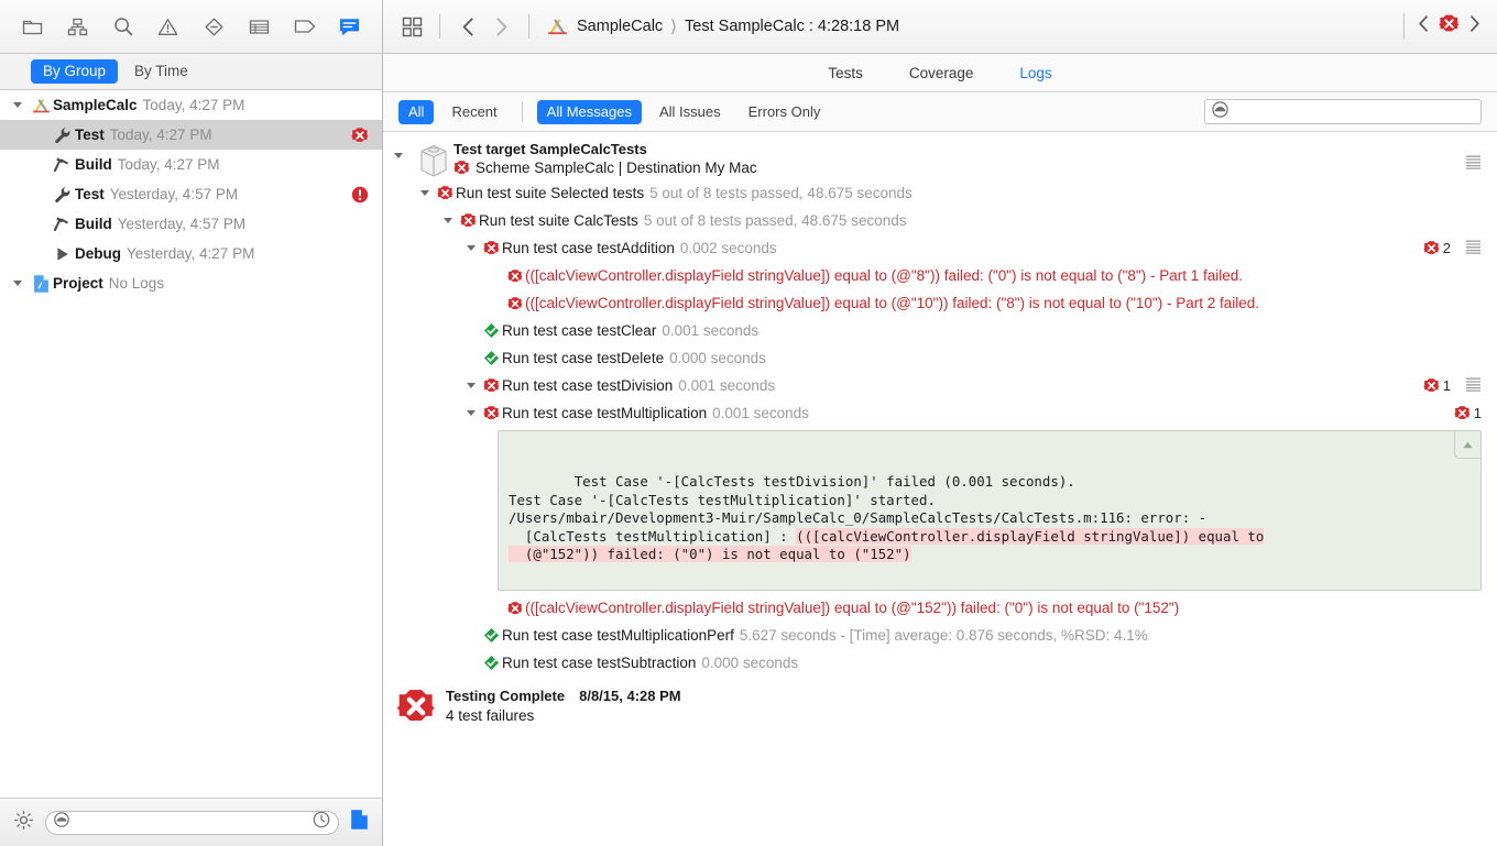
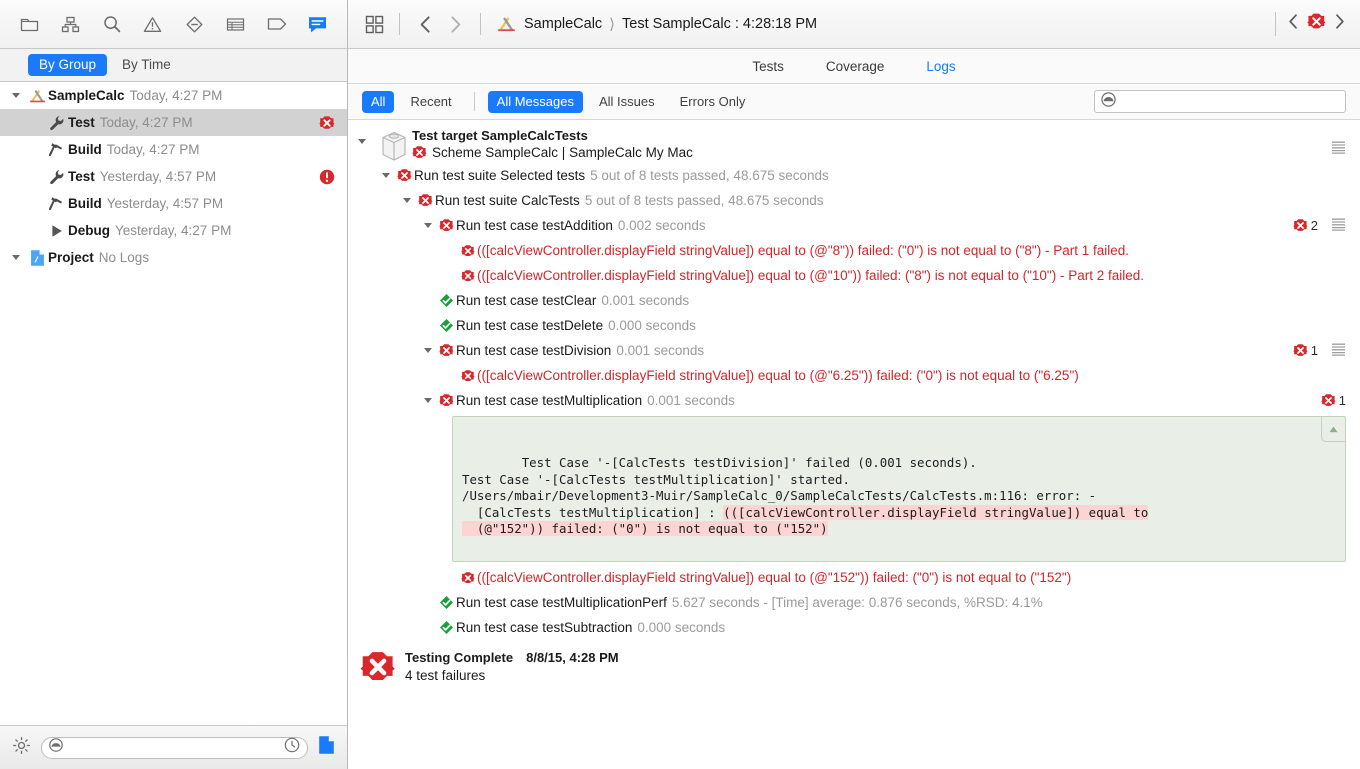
  By Group
  By Time
  SampleCalc
  Today, 4:27 PM
  Test
  Today, 4:27 PM
  Build
  Today, 4:27 PM
  Test
  Yesterday, 4:57 PM
  Build
  Yesterday, 4:57 PM
  Debug
  Yesterday, 4:27 PM
  Project
  No Logs
  SampleCalc
  ⟩
  Test SampleCalc : 4:28:18 PM
  Tests
  Coverage
  Logs
  All
  Recent
  All Messages
  All Issues
  Errors Only
  Test target SampleCalcTests
- Scheme SampleCalc | Destination My Mac
+ Scheme SampleCalc | SampleCalc My Mac
  Run test suite Selected tests
  5 out of 8 tests passed, 48.675 seconds
  Run test suite CalcTests
  5 out of 8 tests passed, 48.675 seconds
  Run test case testAddition
  0.002 seconds
  2
  (([calcViewController.displayField stringValue]) equal to (@"8")) failed: ("0") is not equal to ("8") - Part 1 failed.
  (([calcViewController.displayField stringValue]) equal to (@"10")) failed: ("8") is not equal to ("10") - Part 2 failed.
  Run test case testClear
  0.001 seconds
  Run test case testDelete
  0.000 seconds
  Run test case testDivision
  0.001 seconds
  1
+ (([calcViewController.displayField stringValue]) equal to (@"6.25")) failed: ("0") is not equal to ("6.25")
  Run test case testMultiplication
  0.001 seconds
  1
  Test Case '-[CalcTests testDivision]' failed (0.001 seconds).
  Test Case '-[CalcTests testMultiplication]' started.
  /Users/mbair/Development3-Muir/SampleCalc_0/SampleCalcTests/CalcTests.m:116: error: -
  [CalcTests testMultiplication] : (([calcViewController.displayField stringValue]) equal to
  (@"152")) failed: ("0") is not equal to ("152")
  (([calcViewController.displayField stringValue]) equal to (@"152")) failed: ("0") is not equal to ("152")
  Run test case testMultiplicationPerf
  5.627 seconds - [Time] average: 0.876 seconds, %RSD: 4.1%
  Run test case testSubtraction
  0.000 seconds
  Testing Complete
  8/8/15, 4:28 PM
  4 test failures
